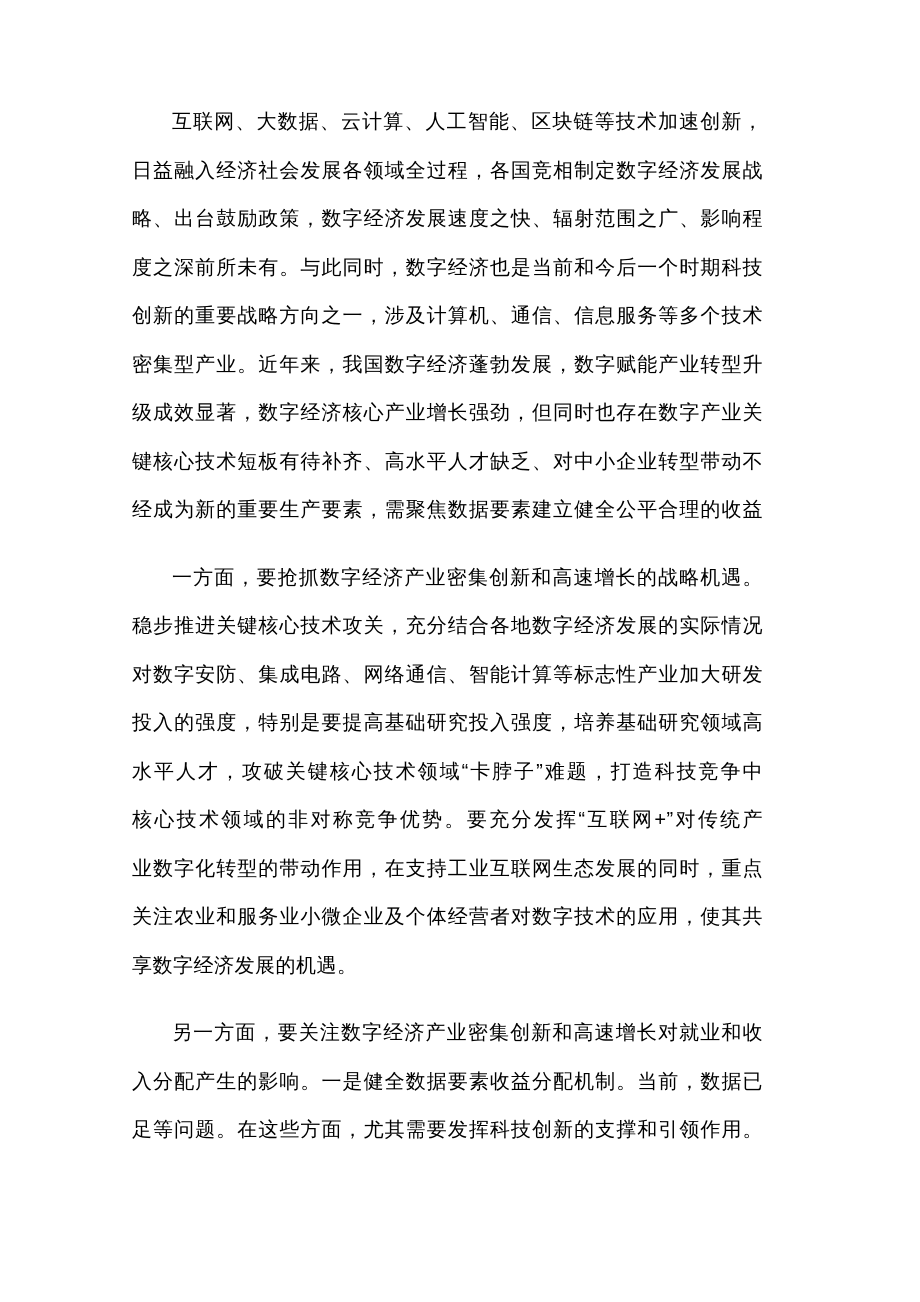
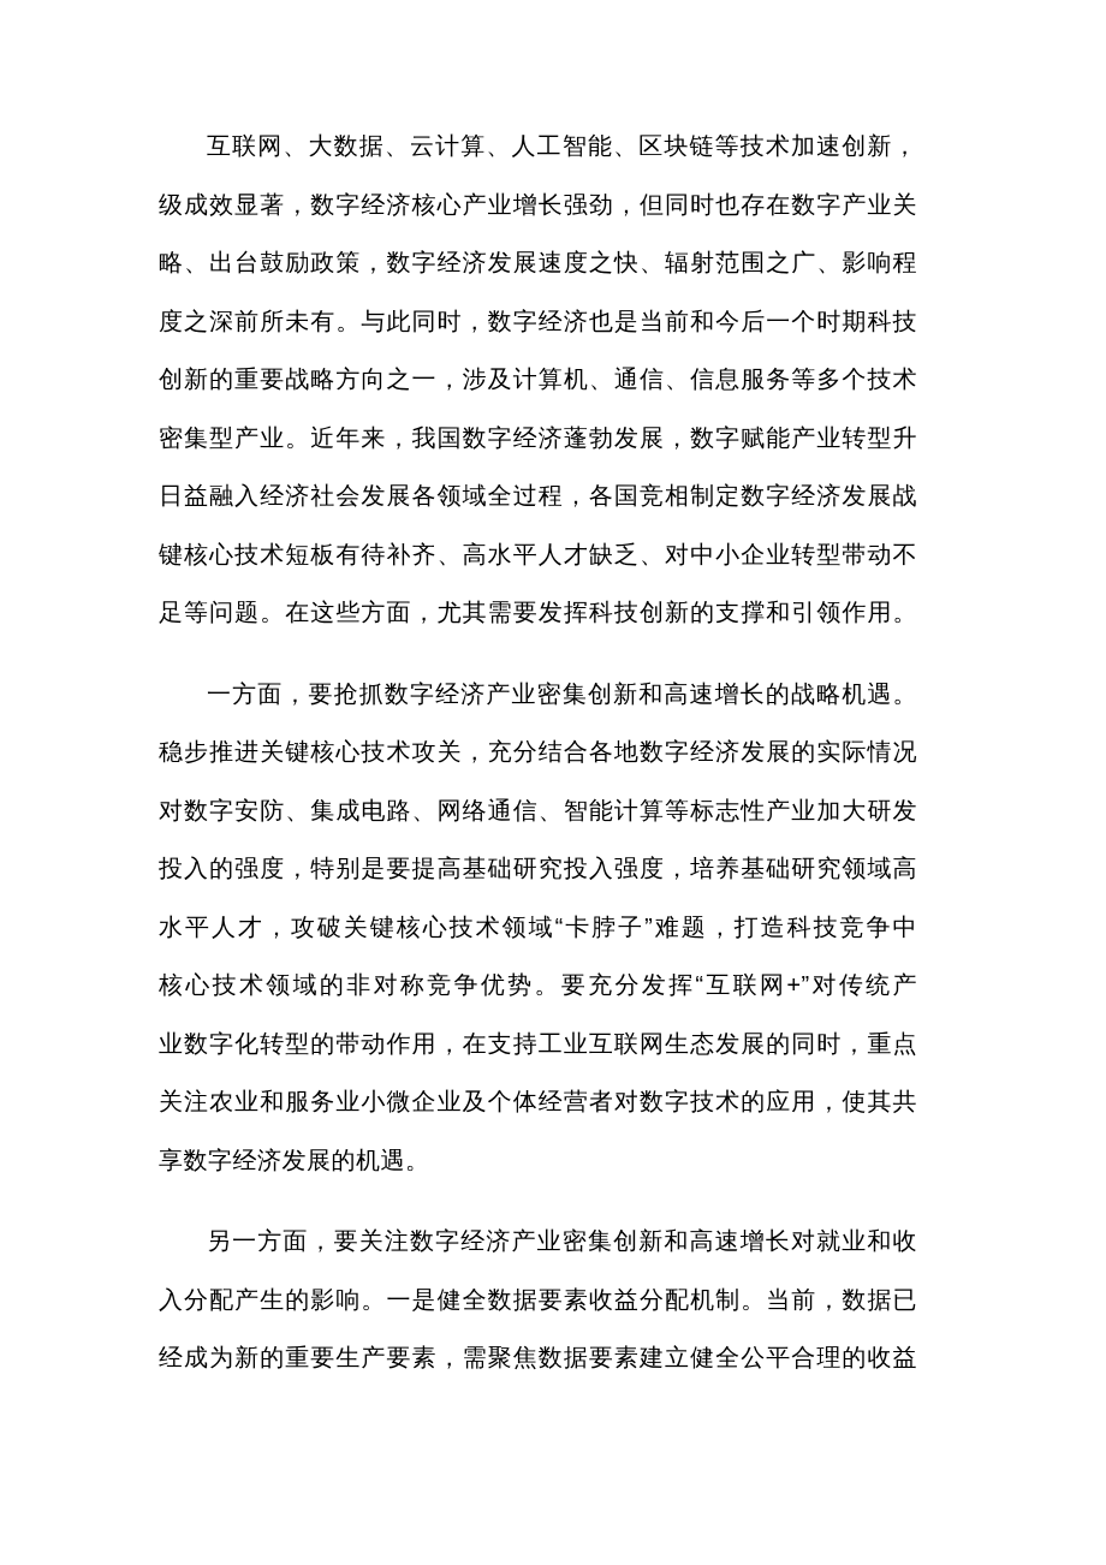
  互联网、大数据、云计算、人工智能、区块链等技术加速创新，
- 日益融入经济社会发展各领域全过程，各国竞相制定数字经济发展战
+ 级成效显著，数字经济核心产业增长强劲，但同时也存在数字产业关
  略、出台鼓励政策，数字经济发展速度之快、辐射范围之广、影响程
  度之深前所未有。与此同时，数字经济也是当前和今后一个时期科技
  创新的重要战略方向之一，涉及计算机、通信、信息服务等多个技术
  密集型产业。近年来，我国数字经济蓬勃发展，数字赋能产业转型升
- 级成效显著，数字经济核心产业增长强劲，但同时也存在数字产业关
+ 日益融入经济社会发展各领域全过程，各国竞相制定数字经济发展战
  键核心技术短板有待补齐、高水平人才缺乏、对中小企业转型带动不
- 经成为新的重要生产要素，需聚焦数据要素建立健全公平合理的收益
+ 足等问题。在这些方面，尤其需要发挥科技创新的支撑和引领作用。
  一方面，要抢抓数字经济产业密集创新和高速增长的战略机遇。
  稳步推进关键核心技术攻关，充分结合各地数字经济发展的实际情况
  对数字安防、集成电路、网络通信、智能计算等标志性产业加大研发
  投入的强度，特别是要提高基础研究投入强度，培养基础研究领域高
  水平人才，攻破关键核心技术领域“卡脖子”难题，打造科技竞争中
  核心技术领域的非对称竞争优势。要充分发挥“互联网+”对传统产
  业数字化转型的带动作用，在支持工业互联网生态发展的同时，重点
  关注农业和服务业小微企业及个体经营者对数字技术的应用，使其共
  享数字经济发展的机遇。
  另一方面，要关注数字经济产业密集创新和高速增长对就业和收
  入分配产生的影响。一是健全数据要素收益分配机制。当前，数据已
- 足等问题。在这些方面，尤其需要发挥科技创新的支撑和引领作用。
+ 经成为新的重要生产要素，需聚焦数据要素建立健全公平合理的收益
